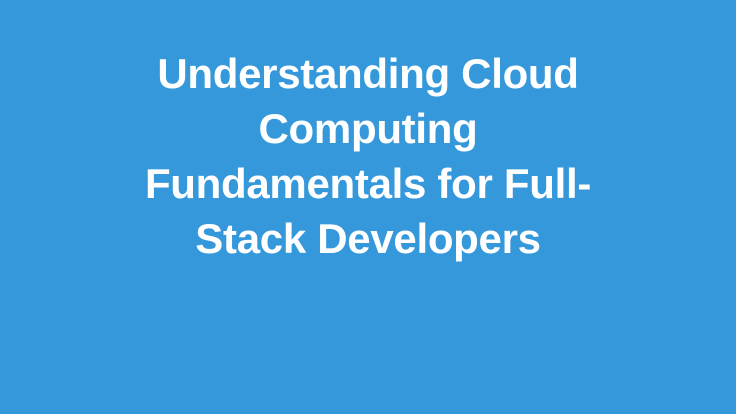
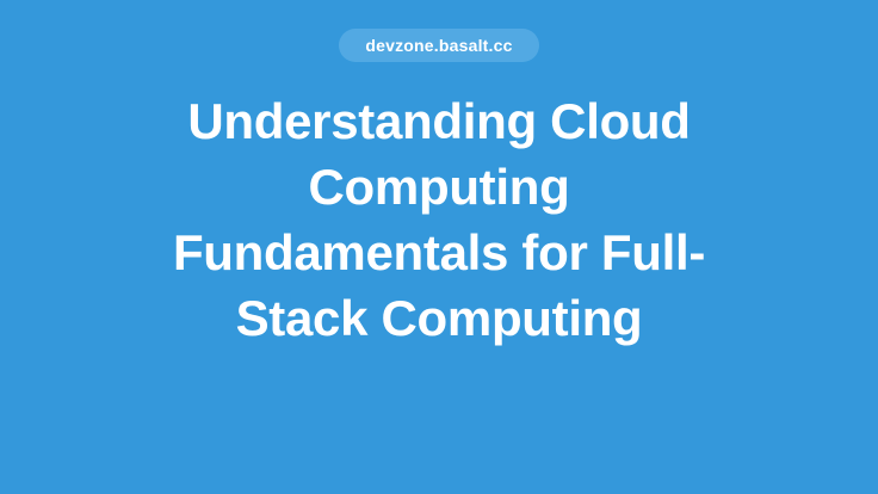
+ devzone.basalt.cc
- Understanding Cloud Computing Fundamentals for Full-Stack Developers
+ Understanding Cloud Computing Fundamentals for Full-Stack Computing
